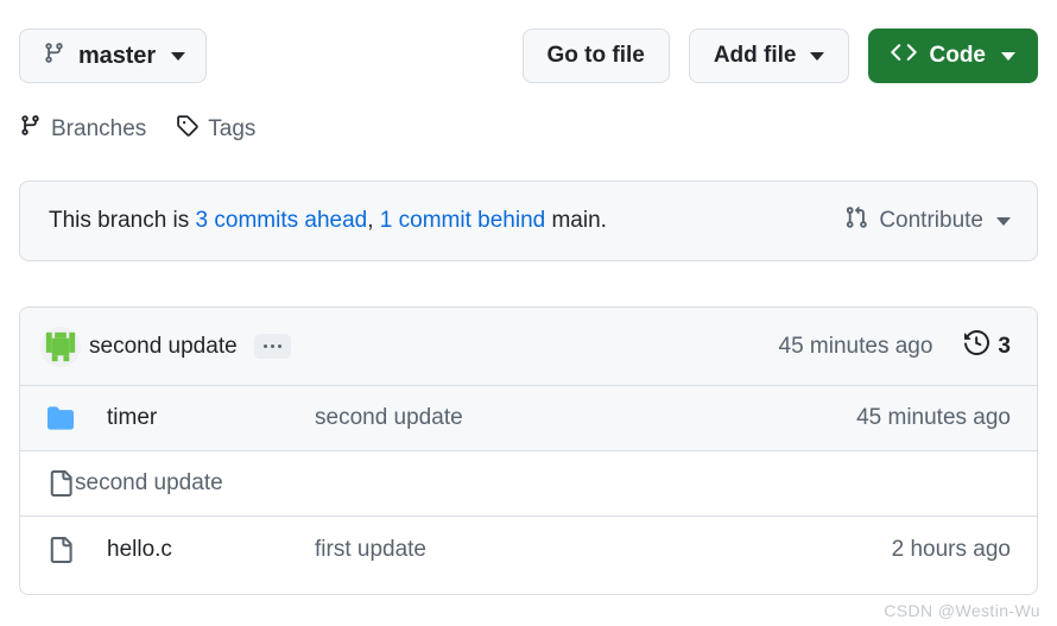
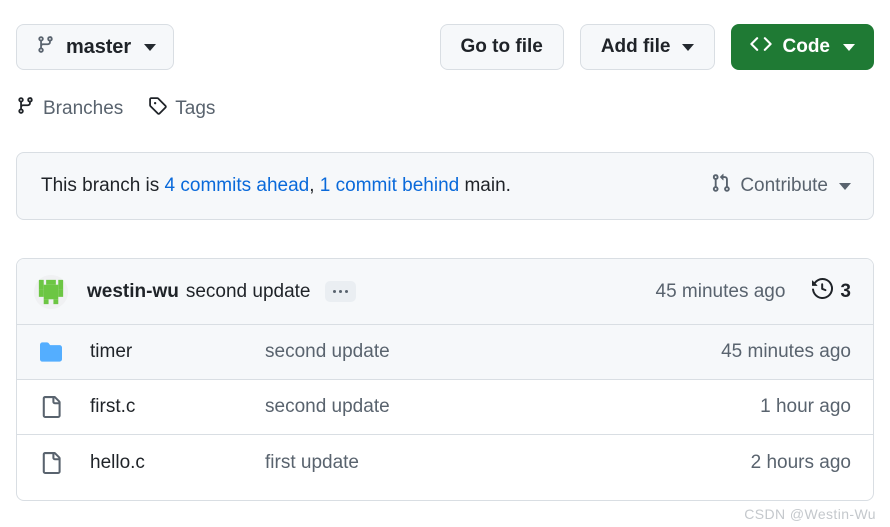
  master
  Go to file
  Add file
  Code
  Branches
  Tags
- This branch is 3 commits ahead, 1 commit behind main.
+ This branch is 4 commits ahead, 1 commit behind main.
  Contribute
+ westin-wu
  second update
  45 minutes ago
  3
  timer
  second update
  45 minutes ago
+ first.c
  second update
+ 1 hour ago
  hello.c
  first update
  2 hours ago
  CSDN @Westin-Wu
